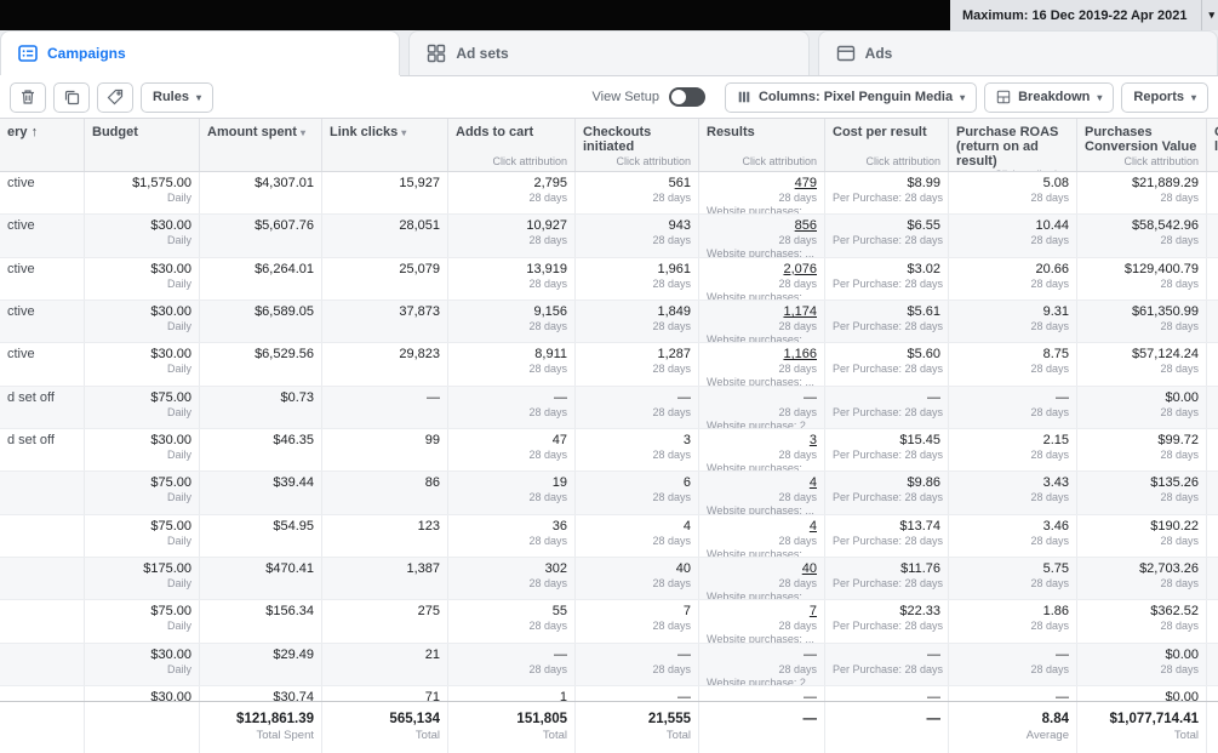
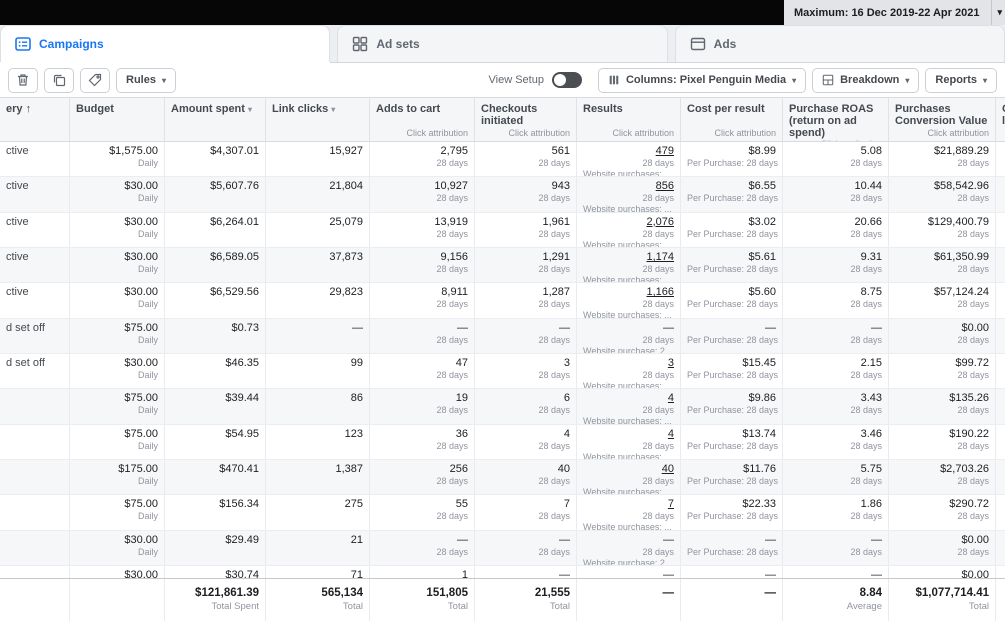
  Maximum: 16 Dec 2019-22 Apr 2021
  ▾
  Campaigns
  Ad sets
  Ads
  Rules
  ▾
  View Setup
  Columns: Pixel Penguin Media
  ▾
  Breakdown
  ▾
  Reports
  ▾
  ery ↑
  Budget
  Amount spent ▾
  Link clicks ▾
  Adds to cart
  Click attribution
  Checkouts initiated
  Click attribution
  Results
  Click attribution
  Cost per result
  Click attribution
- Purchase ROAS (return on ad result)
+ Purchase ROAS (return on ad spend)
  Purchases Conversion Value
  Click attribution
  ctive
  $1,575.00
  Daily
  $4,307.01
  15,927
  2,795
  28 days
  561
  28 days
  479
  28 days
  Website purchases: ...
  $8.99
  Per Purchase: 28 days
  5.08
  28 days
  $21,889.29
  28 days
  ctive
  $30.00
  Daily
  $5,607.76
- 28,051
+ 21,804
  10,927
  28 days
  943
  28 days
  856
  28 days
  Website purchases: ...
  $6.55
  Per Purchase: 28 days
  10.44
  28 days
  $58,542.96
  28 days
  ctive
  $30.00
  Daily
  $6,264.01
  25,079
  13,919
  28 days
  1,961
  28 days
  2,076
  28 days
  Website purchases: ...
  $3.02
  Per Purchase: 28 days
  20.66
  28 days
  $129,400.79
  28 days
  ctive
  $30.00
  Daily
  $6,589.05
  37,873
  9,156
  28 days
- 1,849
+ 1,291
  28 days
  1,174
  28 days
  Website purchases: ...
  $5.61
  Per Purchase: 28 days
  9.31
  28 days
  $61,350.99
  28 days
  ctive
  $30.00
  Daily
  $6,529.56
  29,823
  8,911
  28 days
  1,287
  28 days
  1,166
  28 days
  Website purchases: ...
  $5.60
  Per Purchase: 28 days
  8.75
  28 days
  $57,124.24
  28 days
  d set off
  $75.00
  Daily
  $0.73
  —
  —
  28 days
  —
  28 days
  —
  28 days
  Website purchase: 2...
  —
  Per Purchase: 28 days
  —
  28 days
  $0.00
  28 days
  d set off
  $30.00
  Daily
  $46.35
  99
  47
  28 days
  3
  28 days
  3
  28 days
  Website purchases: ...
  $15.45
  Per Purchase: 28 days
  2.15
  28 days
  $99.72
  28 days
  $75.00
  Daily
  $39.44
  86
  19
  28 days
  6
  28 days
  4
  28 days
  Website purchases: ...
  $9.86
  Per Purchase: 28 days
  3.43
  28 days
  $135.26
  28 days
  $75.00
  Daily
  $54.95
  123
  36
  28 days
  4
  28 days
  4
  28 days
  Website purchases: ...
  $13.74
  Per Purchase: 28 days
  3.46
  28 days
  $190.22
  28 days
  $175.00
  Daily
  $470.41
  1,387
- 302
+ 256
  28 days
  40
  28 days
  40
  28 days
  Website purchases: ...
  $11.76
  Per Purchase: 28 days
  5.75
  28 days
  $2,703.26
  28 days
  $75.00
  Daily
  $156.34
  275
  55
  28 days
  7
  28 days
  7
  28 days
  Website purchases: ...
  $22.33
  Per Purchase: 28 days
  1.86
  28 days
- $362.52
+ $290.72
  28 days
  $30.00
  Daily
  $29.49
  21
  —
  28 days
  —
  28 days
  —
  28 days
  Website purchase: 2...
  —
  Per Purchase: 28 days
  —
  28 days
  $0.00
  28 days
  $30.00
  $30.74
  71
  1
  —
  —
  —
  —
  $0.00
  $121,861.39
  Total Spent
  565,134
  Total
  151,805
  Total
  21,555
  Total
  —
  —
  8.84
  Average
  $1,077,714.41
  Total
